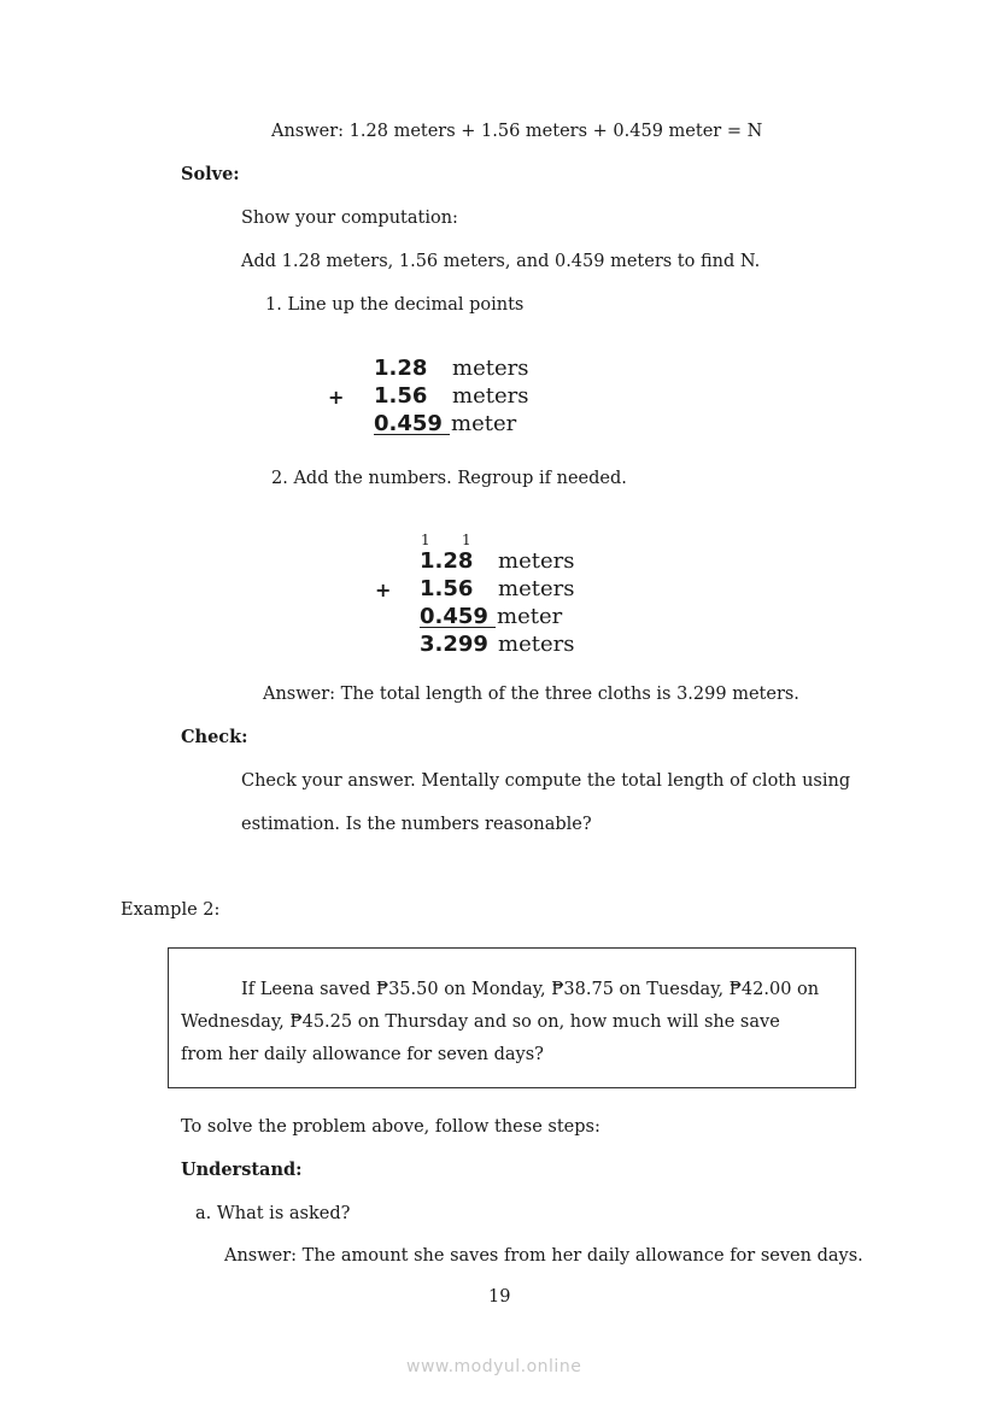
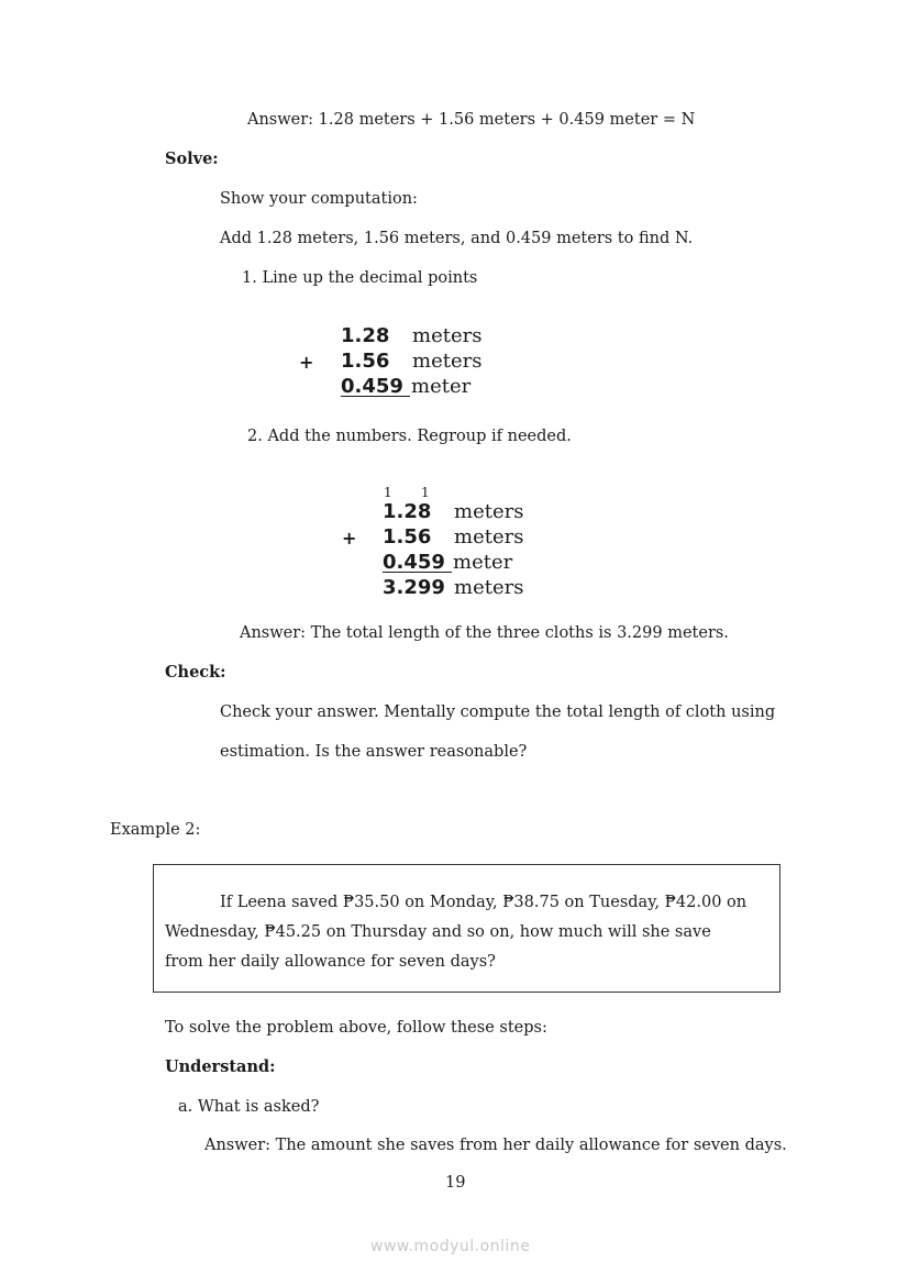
  Answer: 1.28 meters + 1.56 meters + 0.459 meter = N
  Solve:
  Show your computation:
  Add 1.28 meters, 1.56 meters, and 0.459 meters to find N.
  1. Line up the decimal points
  1.28
  meters
  +
  1.56
  meters
  0.459
  meter
  2. Add the numbers. Regroup if needed.
  1
  1
  1.28
  meters
  +
  1.56
  meters
  0.459
  meter
  3.299
  meters
  Answer: The total length of the three cloths is 3.299 meters.
  Check:
  Check your answer. Mentally compute the total length of cloth using
- estimation. Is the numbers reasonable?
+ estimation. Is the answer reasonable?
  Example 2:
  If Leena saved ₱35.50 on Monday, ₱38.75 on Tuesday, ₱42.00 on
  Wednesday, ₱45.25 on Thursday and so on, how much will she save
  from her daily allowance for seven days?
  To solve the problem above, follow these steps:
  Understand:
  a. What is asked?
  Answer: The amount she saves from her daily allowance for seven days.
  19
  www.modyul.online
